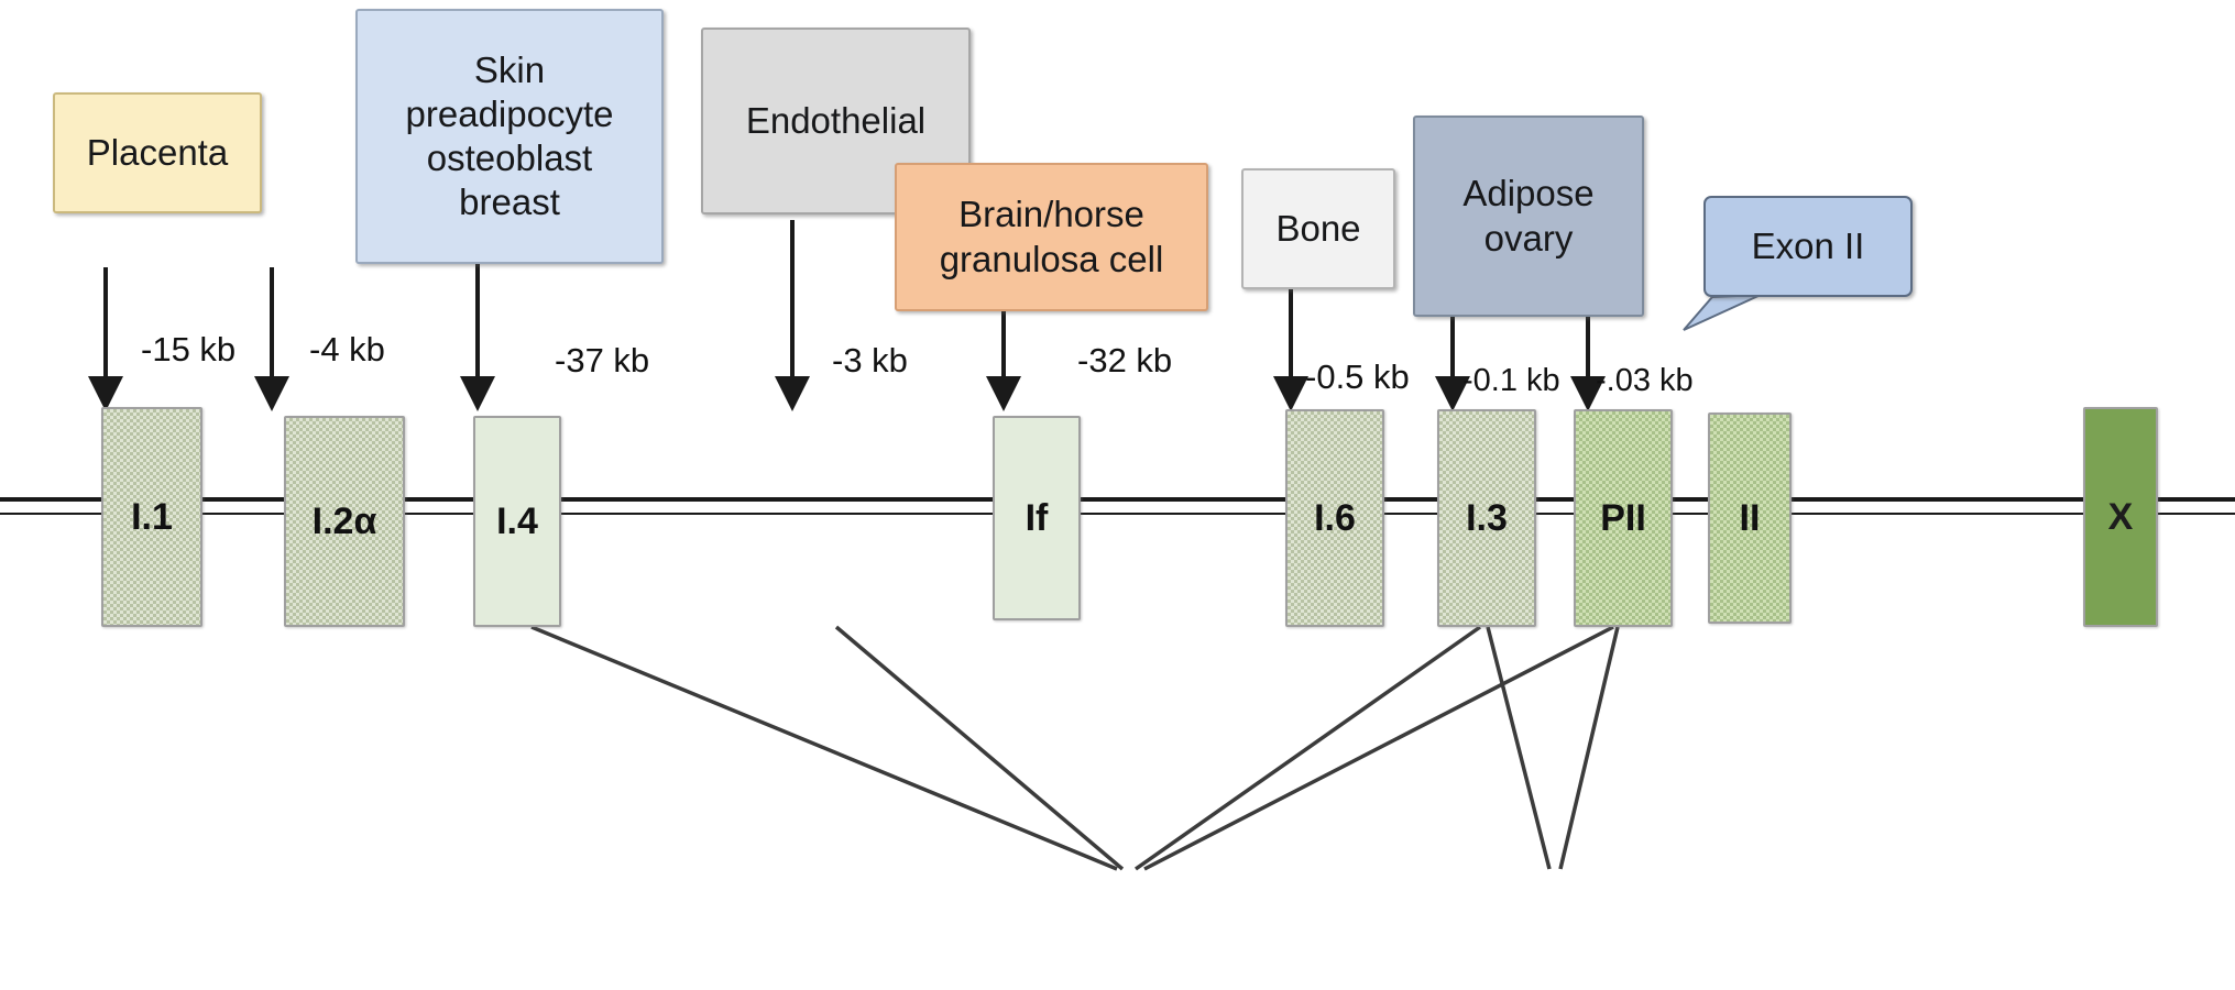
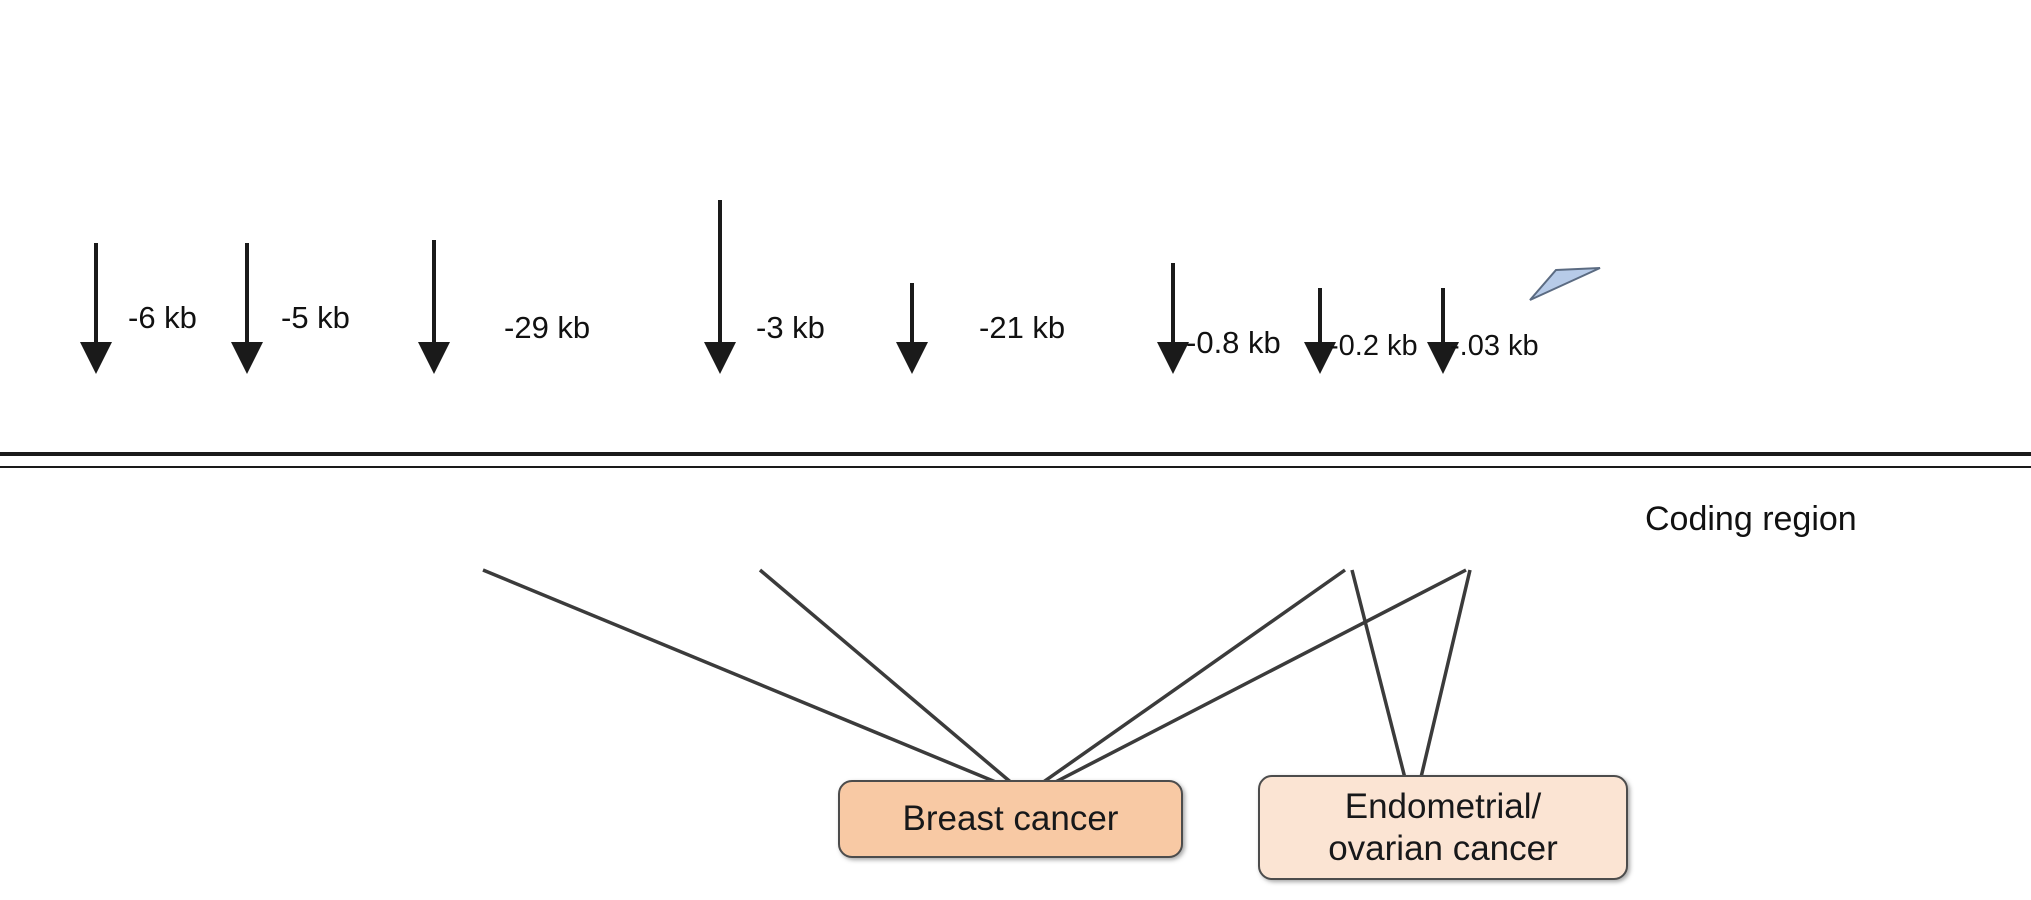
- Placenta
- Skin
- preadipocyte
- osteoblast
- breast
- Endothelial
- Brain/horse
- granulosa cell
- Bone
- Adipose
- ovary
- Exon II
- I.1
- I.2α
- I.4
- If
- I.6
- I.3
- PII
- II
- X
- -15 kb
+ -6 kb
- -4 kb
+ -5 kb
- -37 kb
+ -29 kb
  -3 kb
- -32 kb
+ -21 kb
- -0.5 kb
+ -0.8 kb
- -0.1 kb
+ -0.2 kb
  -.03 kb
+ Coding region
+ Breast cancer
+ Endometrial/
+ ovarian cancer
